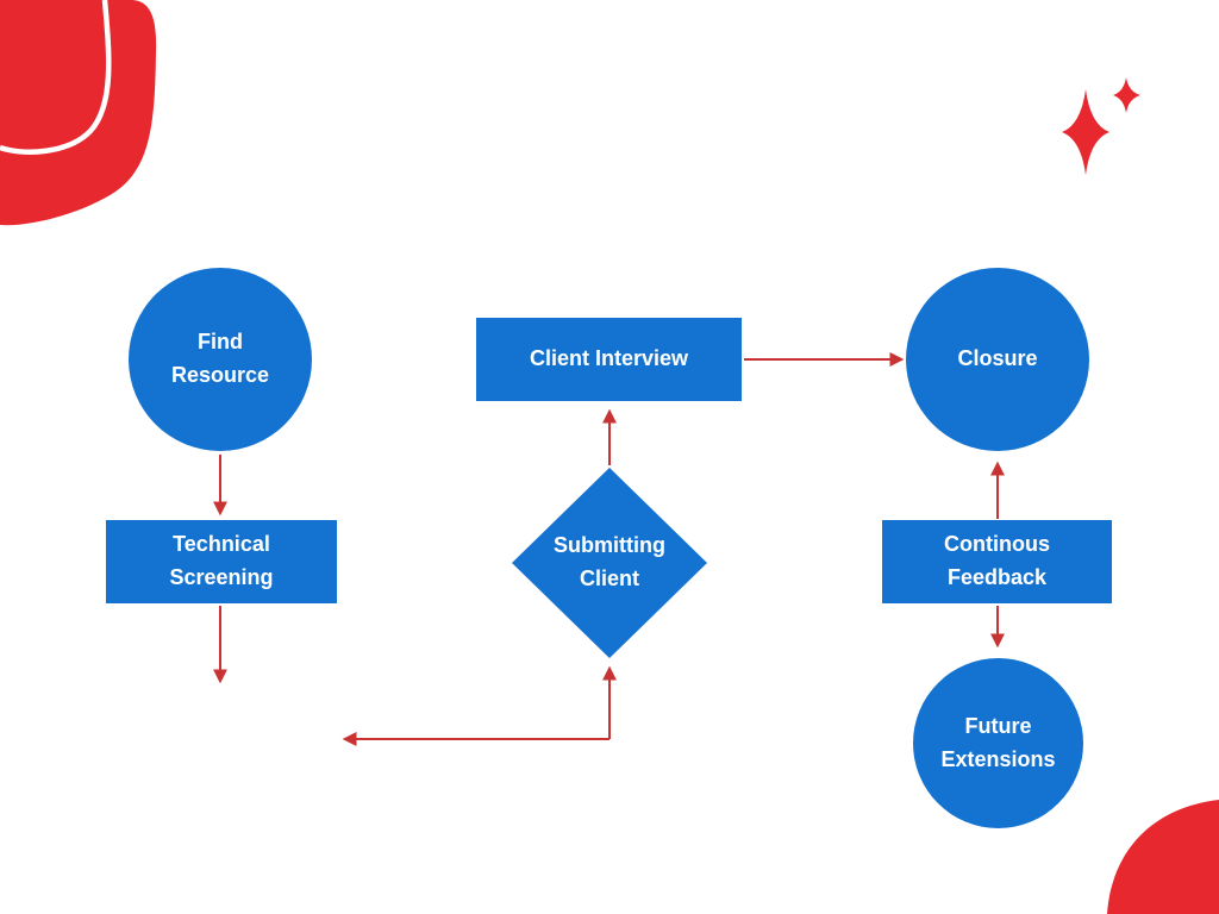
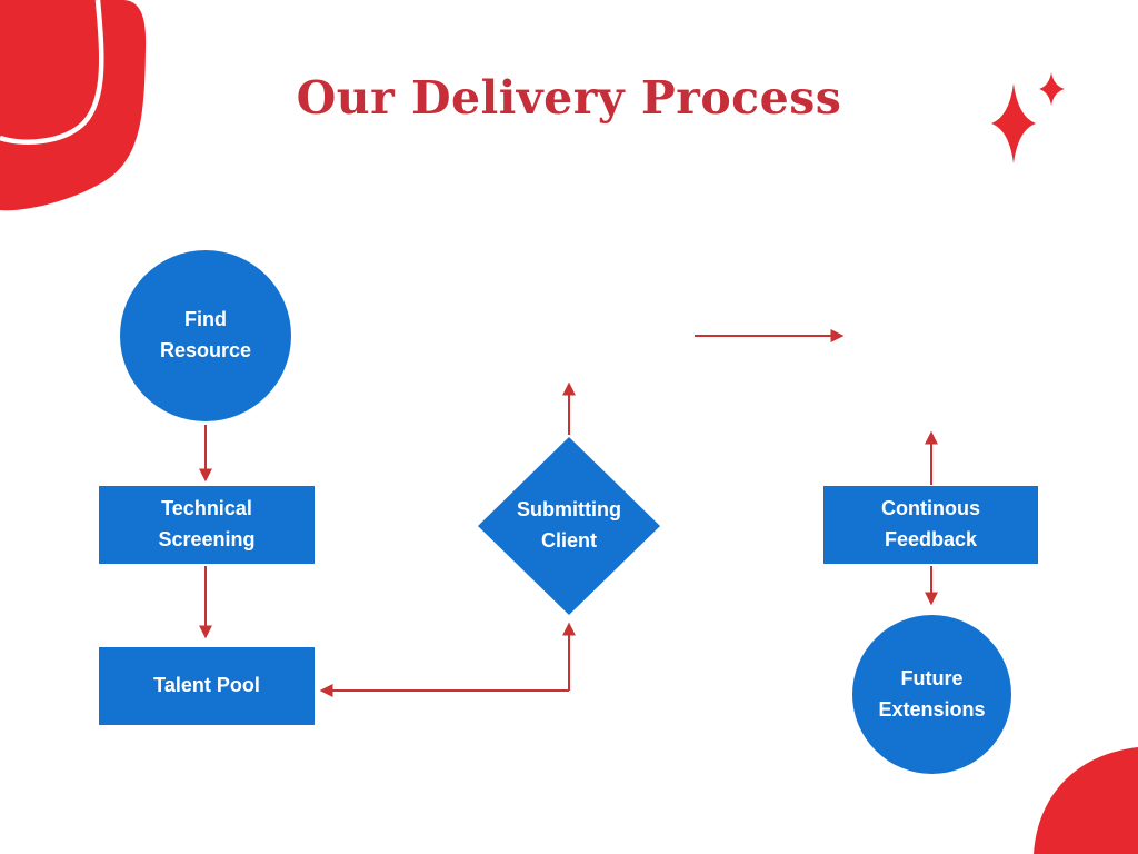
+ Our Delivery Process
  Find Resource
  Technical Screening
+ Talent Pool
  Submitting Client
- Client Interview
- Closure
  Continous Feedback
  Future Extensions
